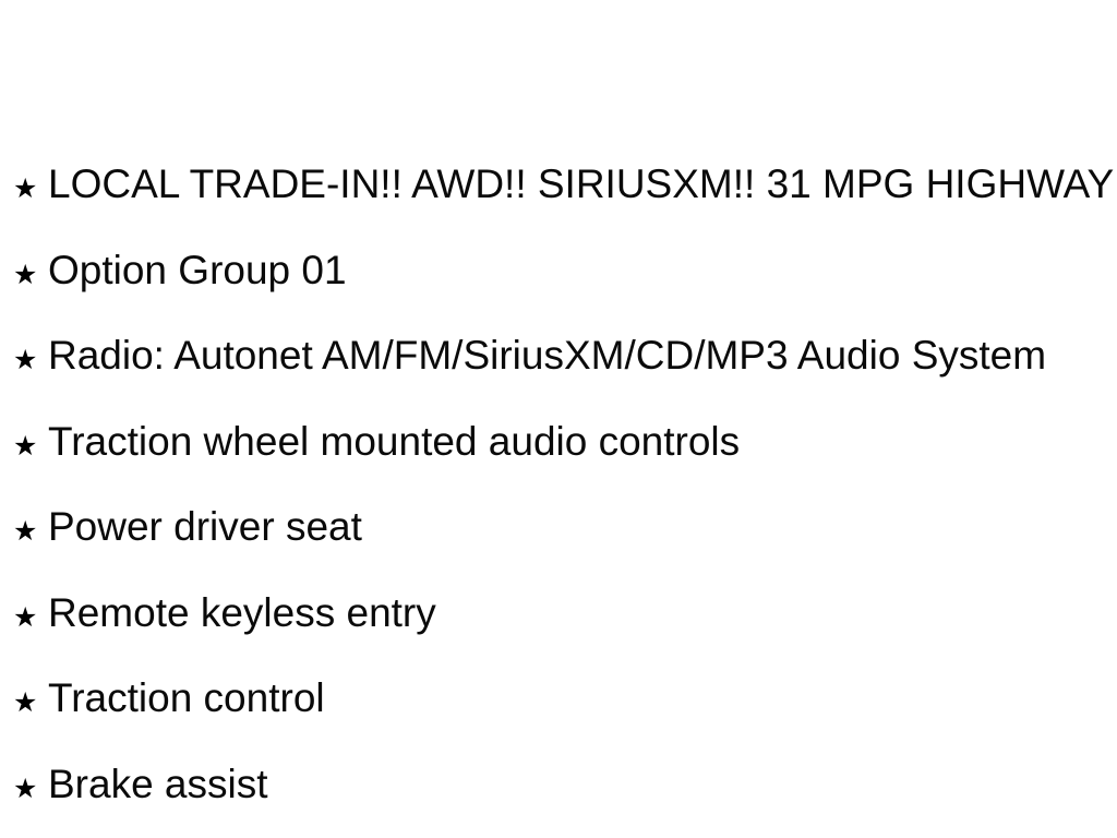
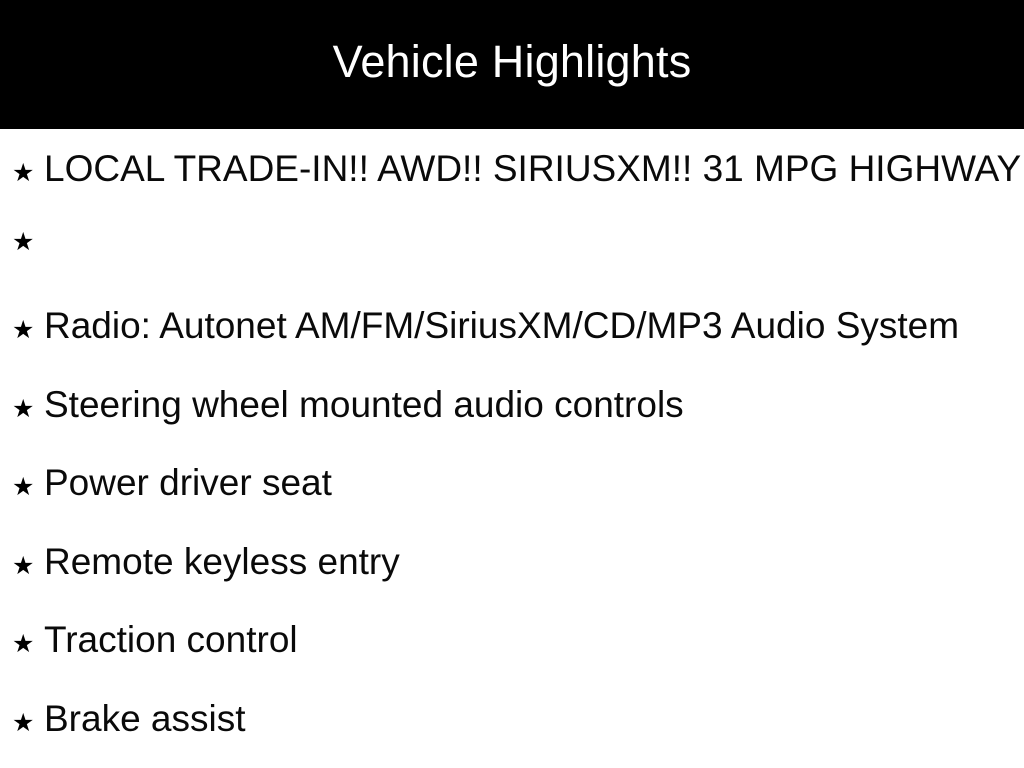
+ Vehicle Highlights
  ★
  LOCAL TRADE-IN!! AWD!! SIRIUSXM!! 31 MPG HIGHWAY
  ★
- Option Group 01
  ★
  Radio: Autonet AM/FM/SiriusXM/CD/MP3 Audio System
  ★
- Traction wheel mounted audio controls
+ Steering wheel mounted audio controls
  ★
  Power driver seat
  ★
  Remote keyless entry
  ★
  Traction control
  ★
  Brake assist
